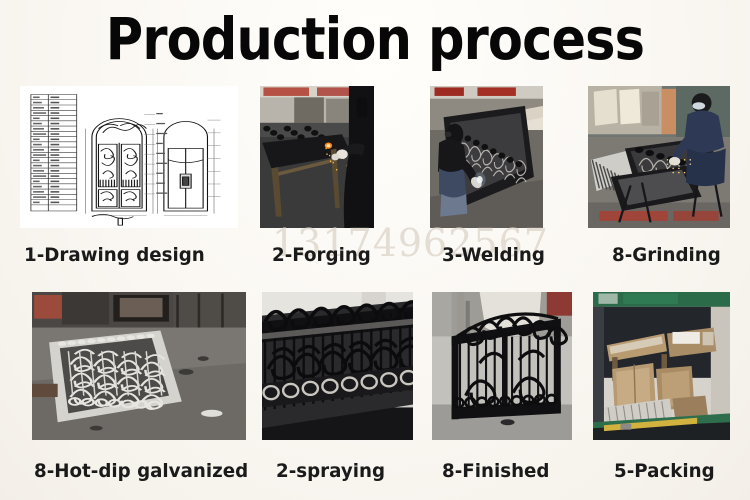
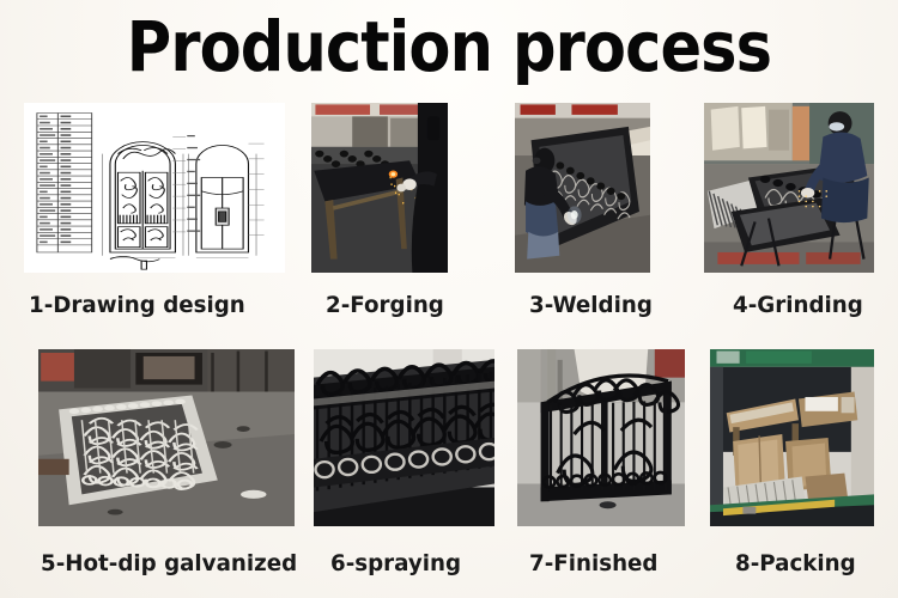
  Production process
- 13174962567
  1-Drawing design
  2-Forging
  3-Welding
- 8-Grinding
+ 4-Grinding
- 8-Hot-dip galvanized
+ 5-Hot-dip galvanized
- 2-spraying
+ 6-spraying
- 8-Finished
+ 7-Finished
- 5-Packing
+ 8-Packing
